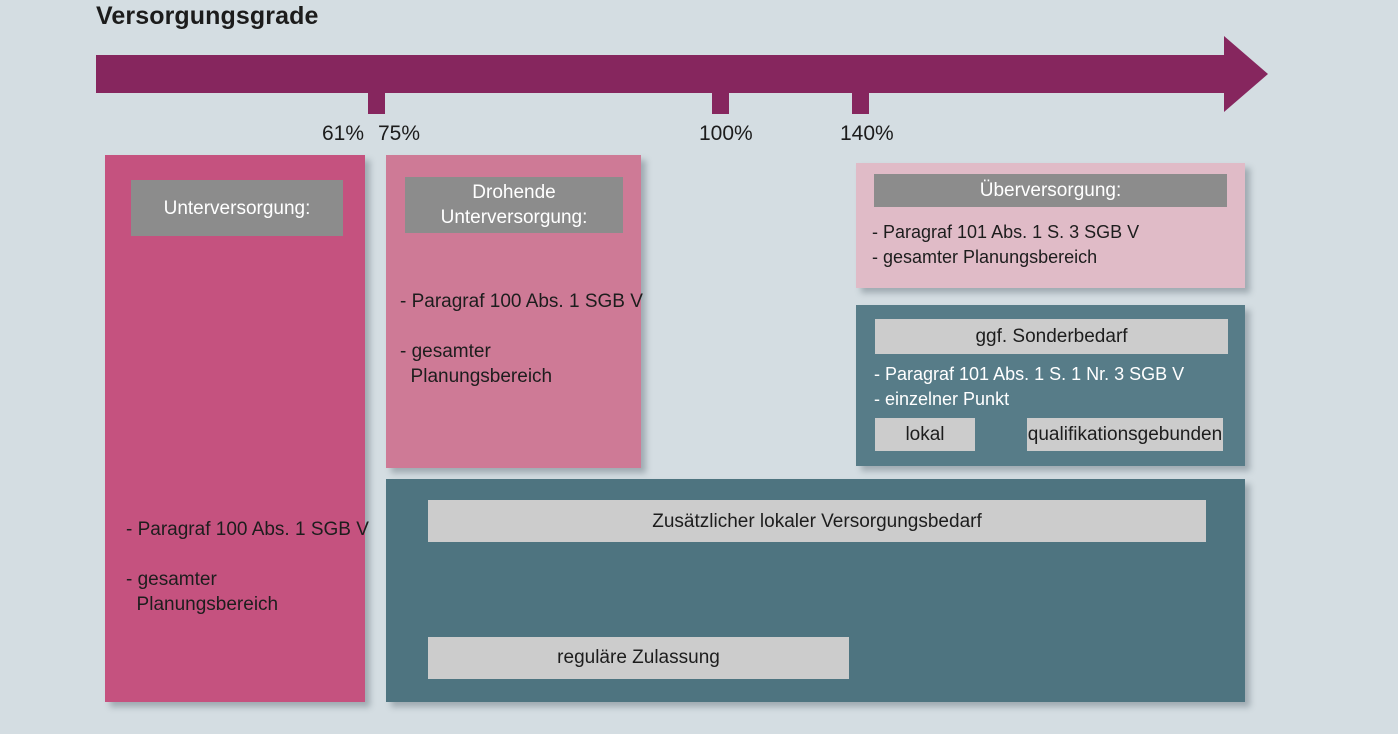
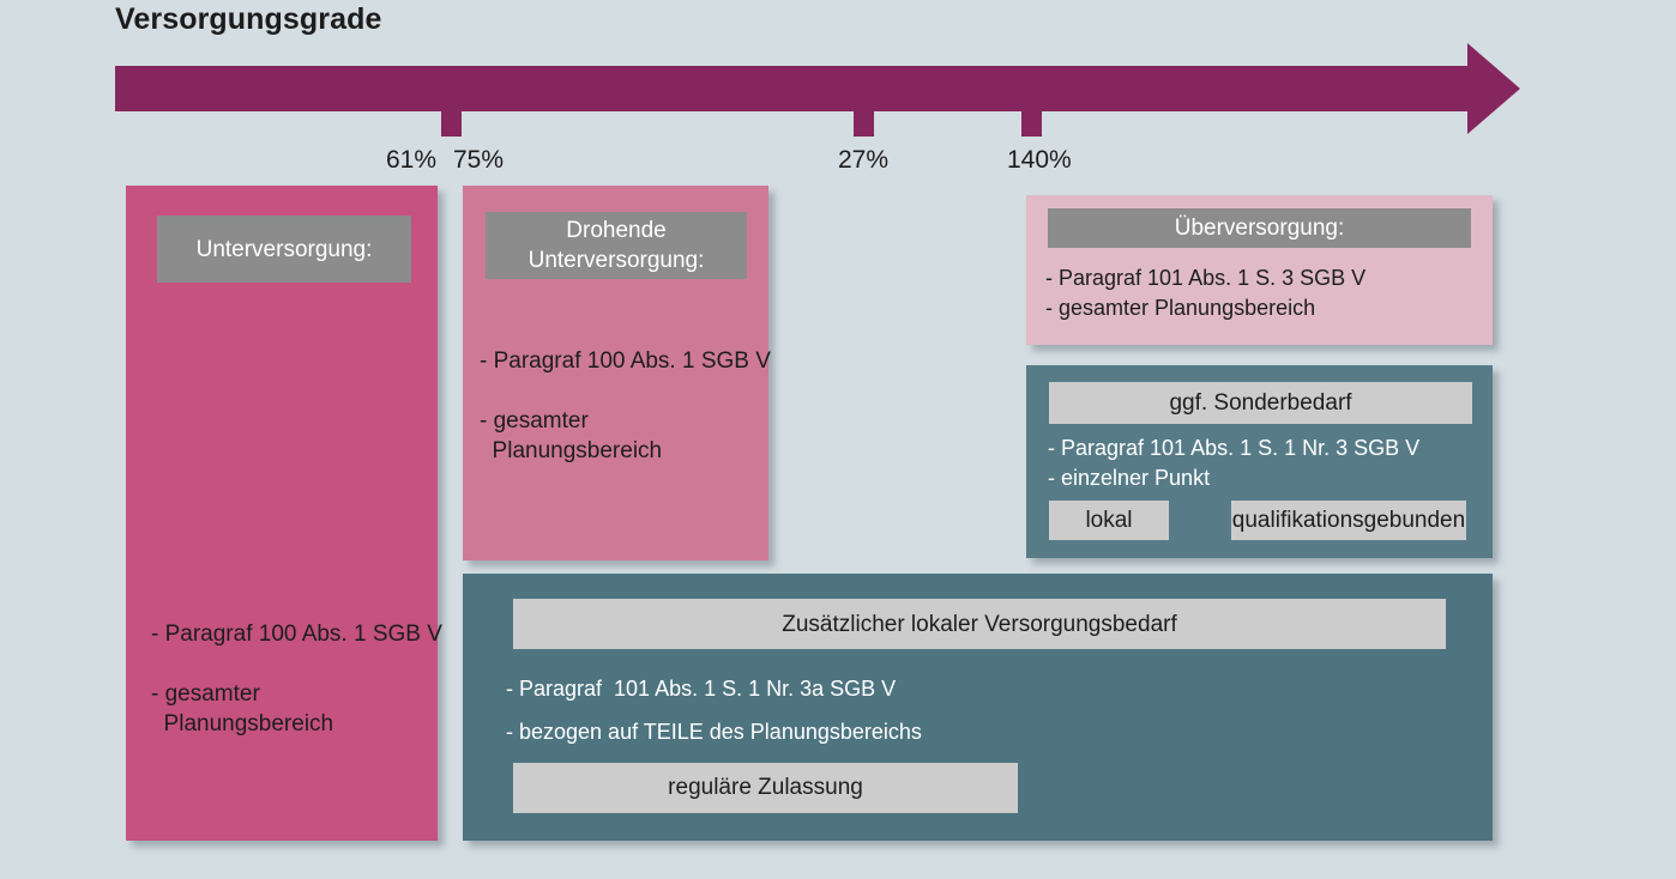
  Versorgungsgrade
  61%
  75%
- 100%
+ 27%
  140%
  Unterversorgung:
  - Paragraf 100 Abs. 1 SGB V
  - gesamter
  Planungsbereich
  Drohende
  Unterversorgung:
  - Paragraf 100 Abs. 1 SGB V
  - gesamter
  Planungsbereich
  Überversorgung:
  - Paragraf 101 Abs. 1 S. 3 SGB V
  - gesamter Planungsbereich
  ggf. Sonderbedarf
  - Paragraf 101 Abs. 1 S. 1 Nr. 3 SGB V
  - einzelner Punkt
  lokal
  qualifikationsgebunden
  Zusätzlicher lokaler Versorgungsbedarf
+ - Paragraf 101 Abs. 1 S. 1 Nr. 3a SGB V
+ - bezogen auf TEILE des Planungsbereichs
  reguläre Zulassung
